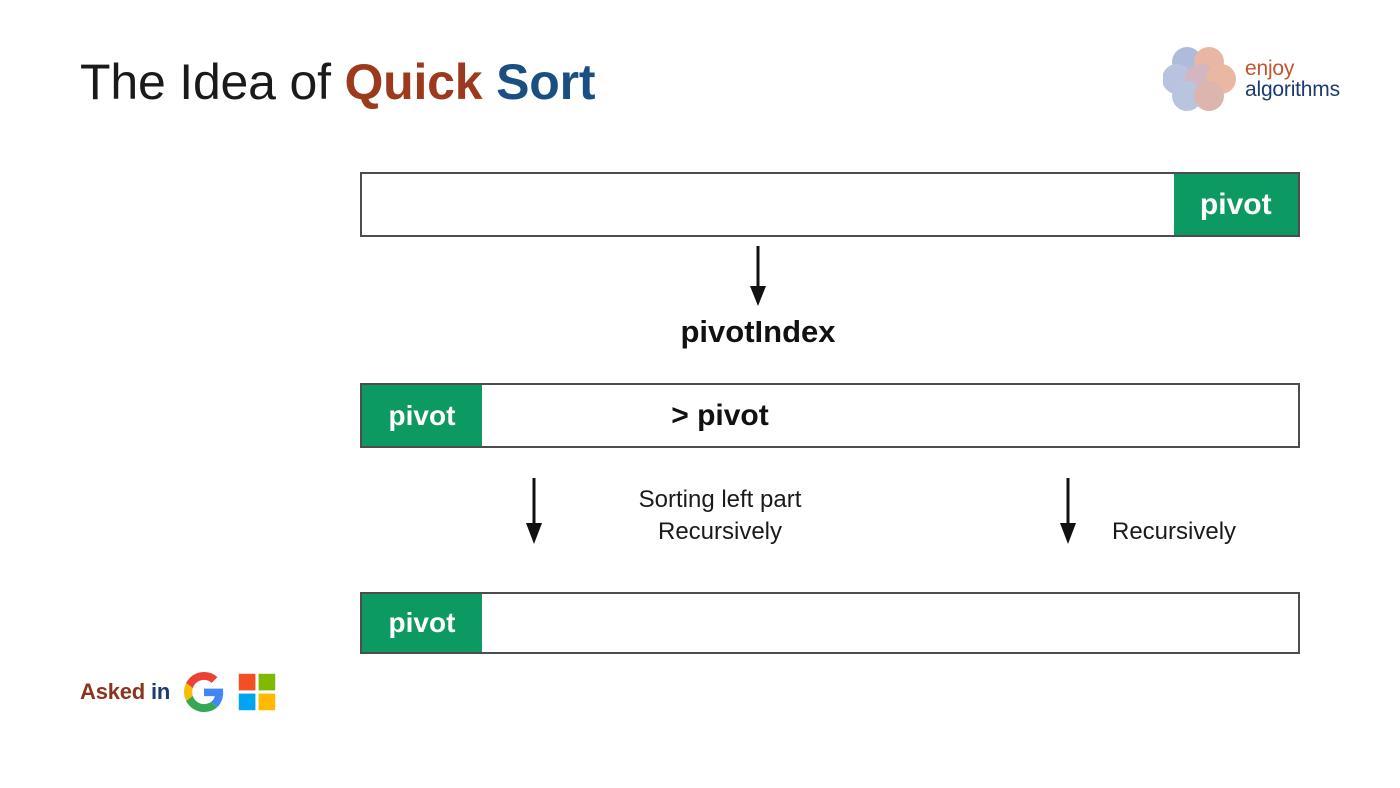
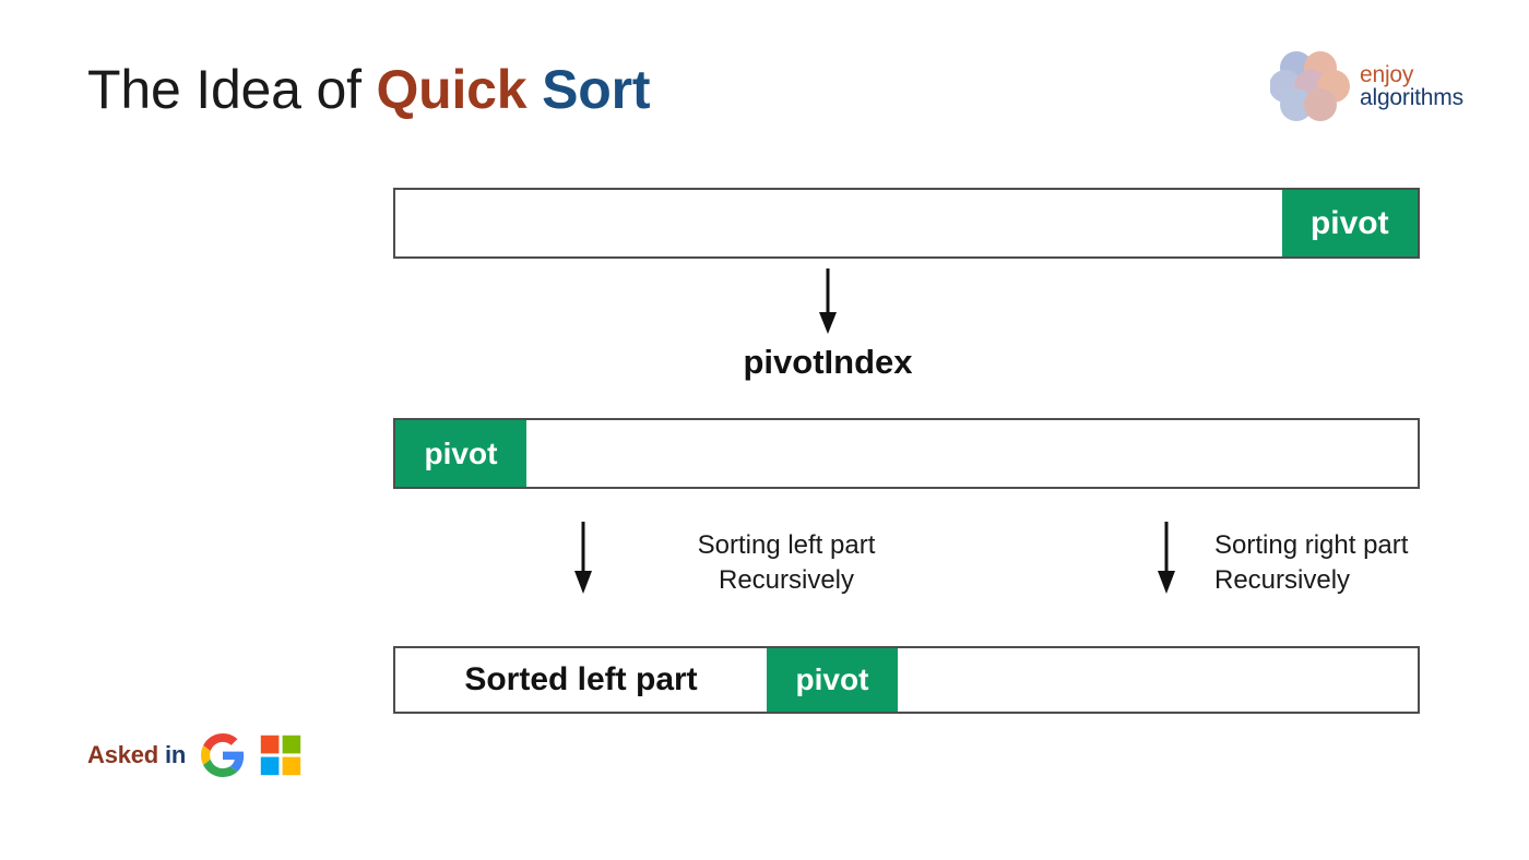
  The Idea of Quick Sort
  enjoy
  algorithms
  pivot
  pivotIndex
  pivot
- > pivot
  Sorting left part
  Recursively
+ Sorting right part
  Recursively
+ Sorted left part
  pivot
  Asked in
